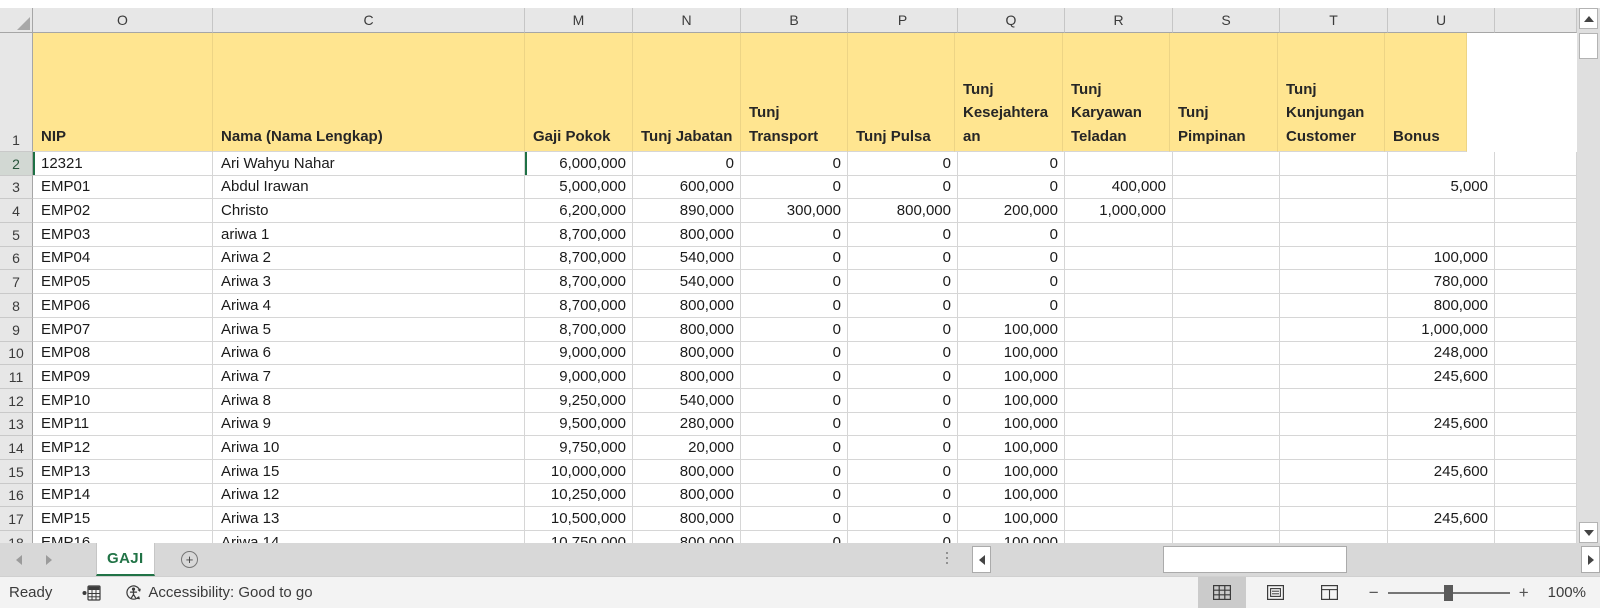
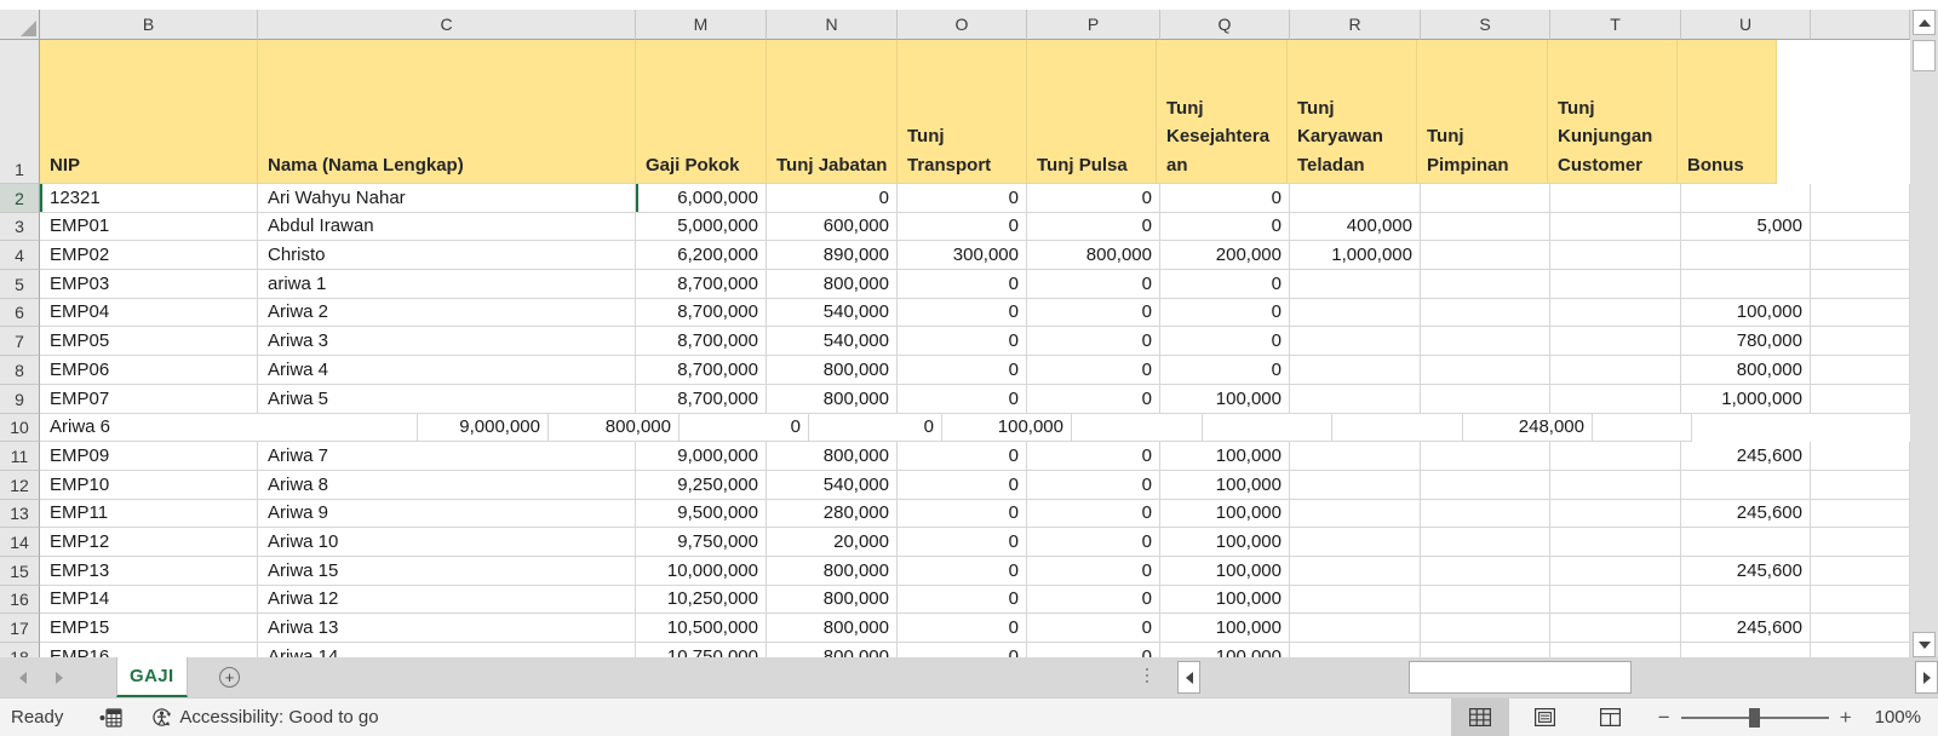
- O
+ B
  C
  M
  N
- B
+ O
  P
  Q
  R
  S
  T
  U
  1
  NIP
  Nama (Nama Lengkap)
  Gaji Pokok
  Tunj Jabatan
  Tunj Transport
  Tunj Pulsa
  Tunj Kesejahteraan
  Tunj Karyawan Teladan
  Tunj Pimpinan
  Tunj Kunjungan Customer
  Bonus
  2
  12321
  Ari Wahyu Nahar
  6,000,000
  0
  0
  0
  0
  3
  EMP01
  Abdul Irawan
  5,000,000
  600,000
  0
  0
  0
  400,000
  5,000
  4
  EMP02
  Christo
  6,200,000
  890,000
  300,000
  800,000
  200,000
  1,000,000
  5
  EMP03
  ariwa 1
  8,700,000
  800,000
  0
  0
  0
  6
  EMP04
  Ariwa 2
  8,700,000
  540,000
  0
  0
  0
  100,000
  7
  EMP05
  Ariwa 3
  8,700,000
  540,000
  0
  0
  0
  780,000
  8
  EMP06
  Ariwa 4
  8,700,000
  800,000
  0
  0
  0
  800,000
  9
  EMP07
  Ariwa 5
  8,700,000
  800,000
  0
  0
  100,000
  1,000,000
  10
- EMP08
  Ariwa 6
  9,000,000
  800,000
  0
  0
  100,000
  248,000
  11
  EMP09
  Ariwa 7
  9,000,000
  800,000
  0
  0
  100,000
  245,600
  12
  EMP10
  Ariwa 8
  9,250,000
  540,000
  0
  0
  100,000
  13
  EMP11
  Ariwa 9
  9,500,000
  280,000
  0
  0
  100,000
  245,600
  14
  EMP12
  Ariwa 10
  9,750,000
  20,000
  0
  0
  100,000
  15
  EMP13
  Ariwa 15
  10,000,000
  800,000
  0
  0
  100,000
  245,600
  16
  EMP14
  Ariwa 12
  10,250,000
  800,000
  0
  0
  100,000
  17
  EMP15
  Ariwa 13
  10,500,000
  800,000
  0
  0
  100,000
  245,600
  GAJI
  +
  Ready
  Accessibility: Good to go
  −
  +
  100%
